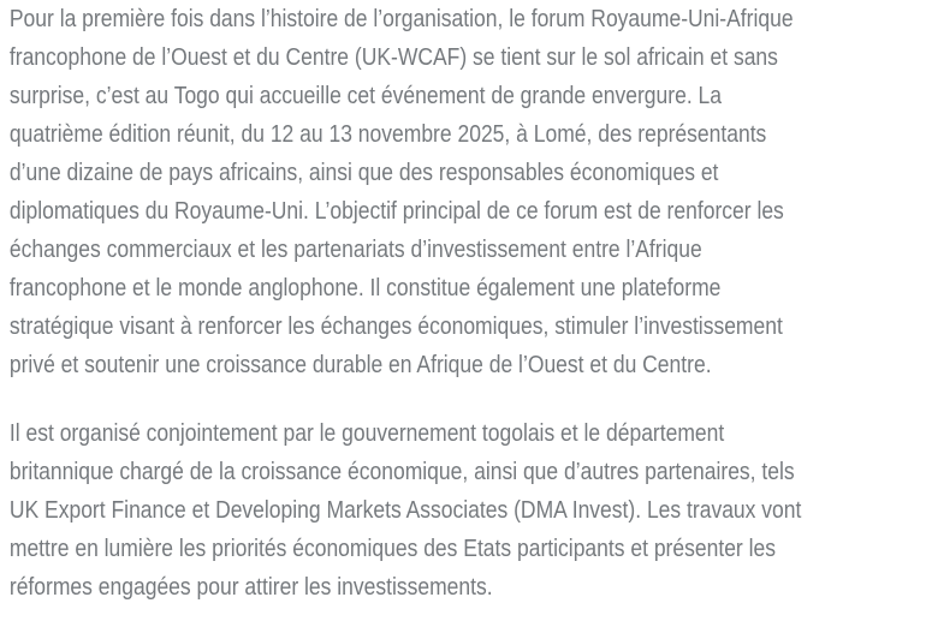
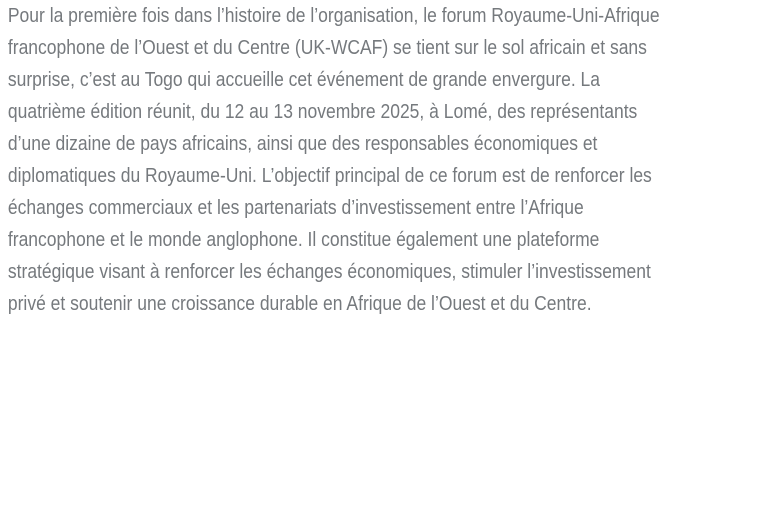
  Pour la première fois dans l’histoire de l’organisation, le forum Royaume-Uni-Afrique
  francophone de l’Ouest et du Centre (UK-WCAF) se tient sur le sol africain et sans
  surprise, c’est au Togo qui accueille cet événement de grande envergure. La
  quatrième édition réunit, du 12 au 13 novembre 2025, à Lomé, des représentants
  d’une dizaine de pays africains, ainsi que des responsables économiques et
  diplomatiques du Royaume-Uni. L’objectif principal de ce forum est de renforcer les
  échanges commerciaux et les partenariats d’investissement entre l’Afrique
  francophone et le monde anglophone. Il constitue également une plateforme
  stratégique visant à renforcer les échanges économiques, stimuler l’investissement
  privé et soutenir une croissance durable en Afrique de l’Ouest et du Centre.
- Il est organisé conjointement par le gouvernement togolais et le département
- britannique chargé de la croissance économique, ainsi que d’autres partenaires, tels
- UK Export Finance et Developing Markets Associates (DMA Invest). Les travaux vont
- mettre en lumière les priorités économiques des Etats participants et présenter les
- réformes engagées pour attirer les investissements.
